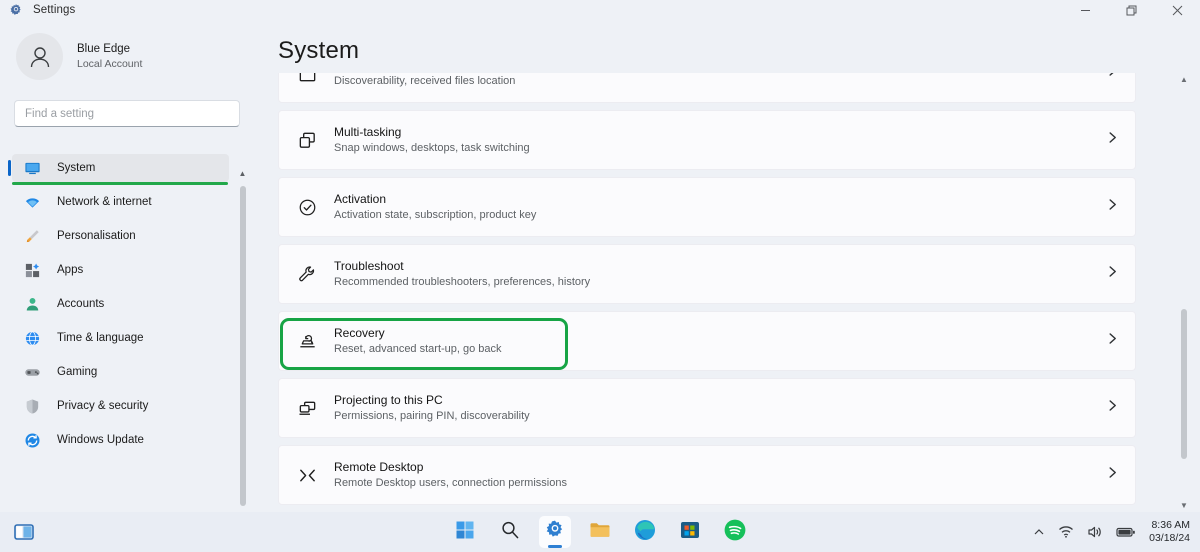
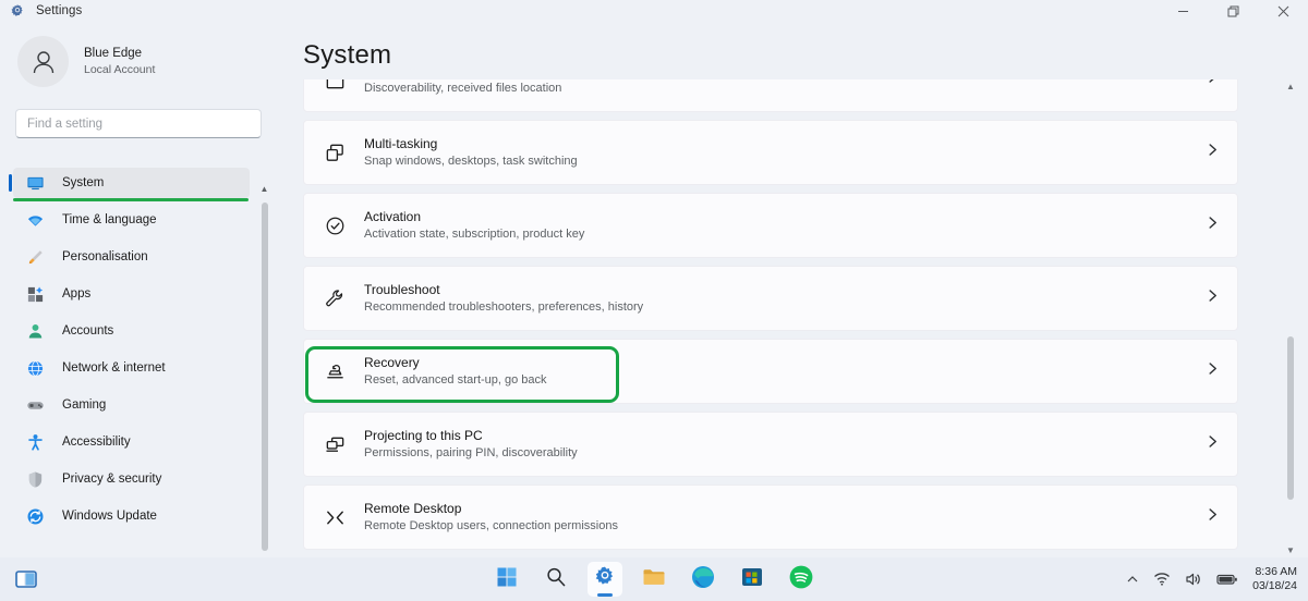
  Settings
  Blue Edge
  Local Account
  Find a setting
  System
- Network & internet
+ Time & language
  Personalisation
  Apps
  Accounts
- Time & language
+ Network & internet
  Gaming
+ Accessibility
  Privacy & security
  Windows Update
  ▲
  System
  Discoverability, received files location
  Multi-tasking
  Snap windows, desktops, task switching
  Activation
  Activation state, subscription, product key
  Troubleshoot
  Recommended troubleshooters, preferences, history
  Recovery
  Reset, advanced start-up, go back
  Projecting to this PC
  Permissions, pairing PIN, discoverability
  Remote Desktop
  Remote Desktop users, connection permissions
  ▲
  ▼
  8:36 AM
  03/18/24
